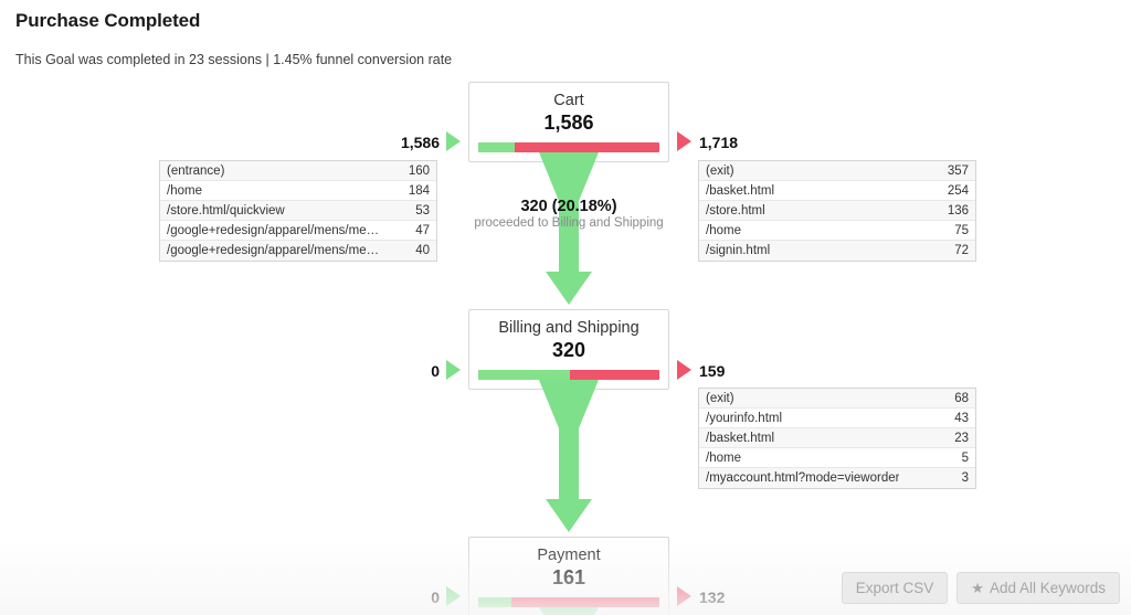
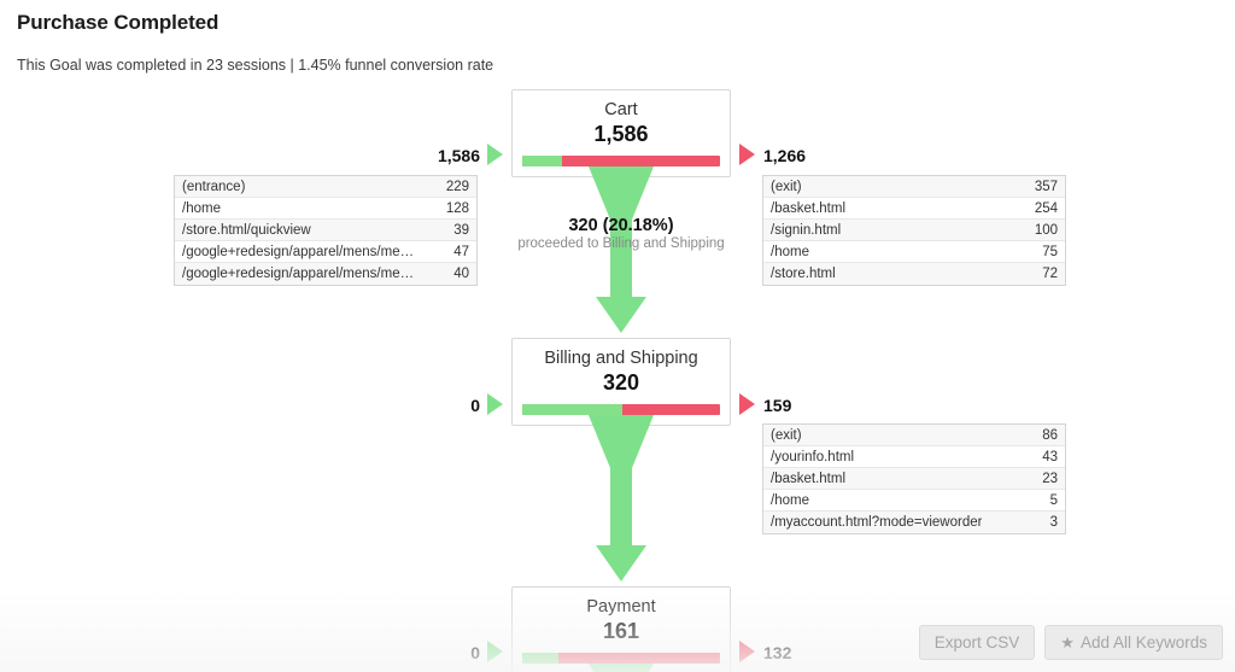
  Purchase Completed
  This Goal was completed in 23 sessions | 1.45% funnel conversion rate
  Cart
  1,586
  1,586
- 1,718
+ 1,266
  (entrance)
- 160
+ 229
  /home
- 184
+ 128
  /store.html/quickview
- 53
+ 39
  /google+redesign/apparel/mens/mens
  47
  /google+redesign/apparel/mens/mens
  40
  (exit)
  357
  /basket.html
  254
- /store.html
+ /signin.html
- 136
+ 100
  /home
  75
- /signin.html
+ /store.html
  72
  320 (20.18%)
  proceeded to Billing and Shipping
  Billing and Shipping
  320
  0
  159
  (exit)
- 68
+ 86
  /yourinfo.html
  43
  /basket.html
  23
  /home
  5
  /myaccount.html?mode=vieworder
  3
  Export CSV
  ★
  Add All Keywords
